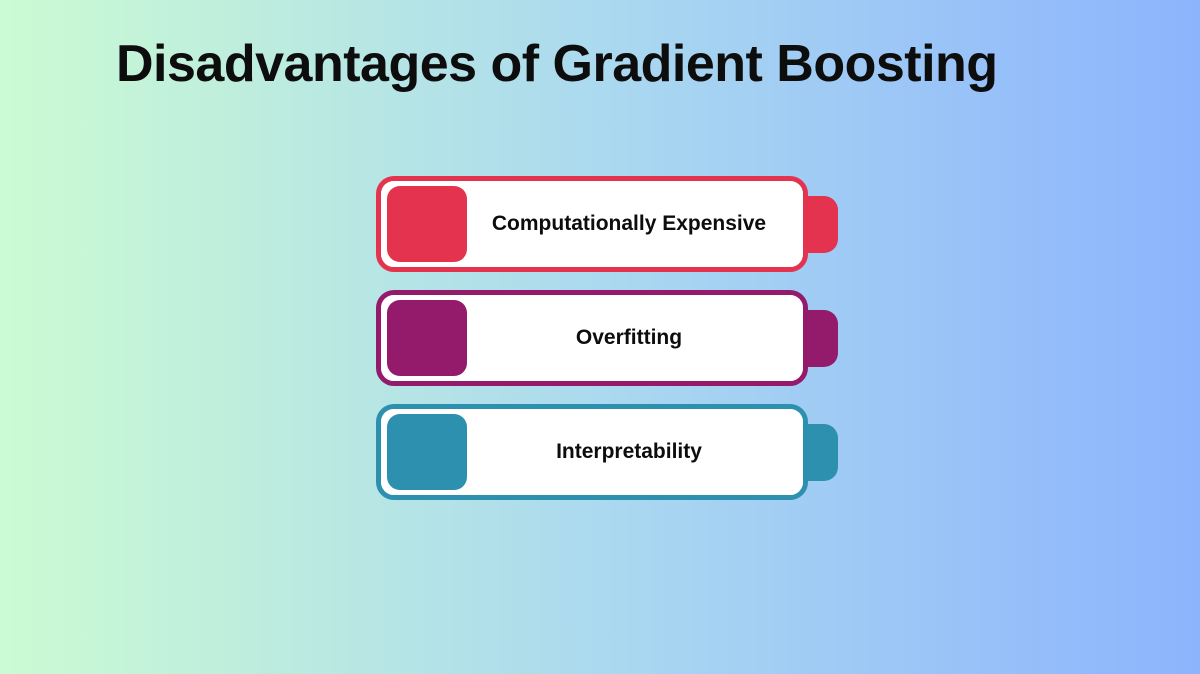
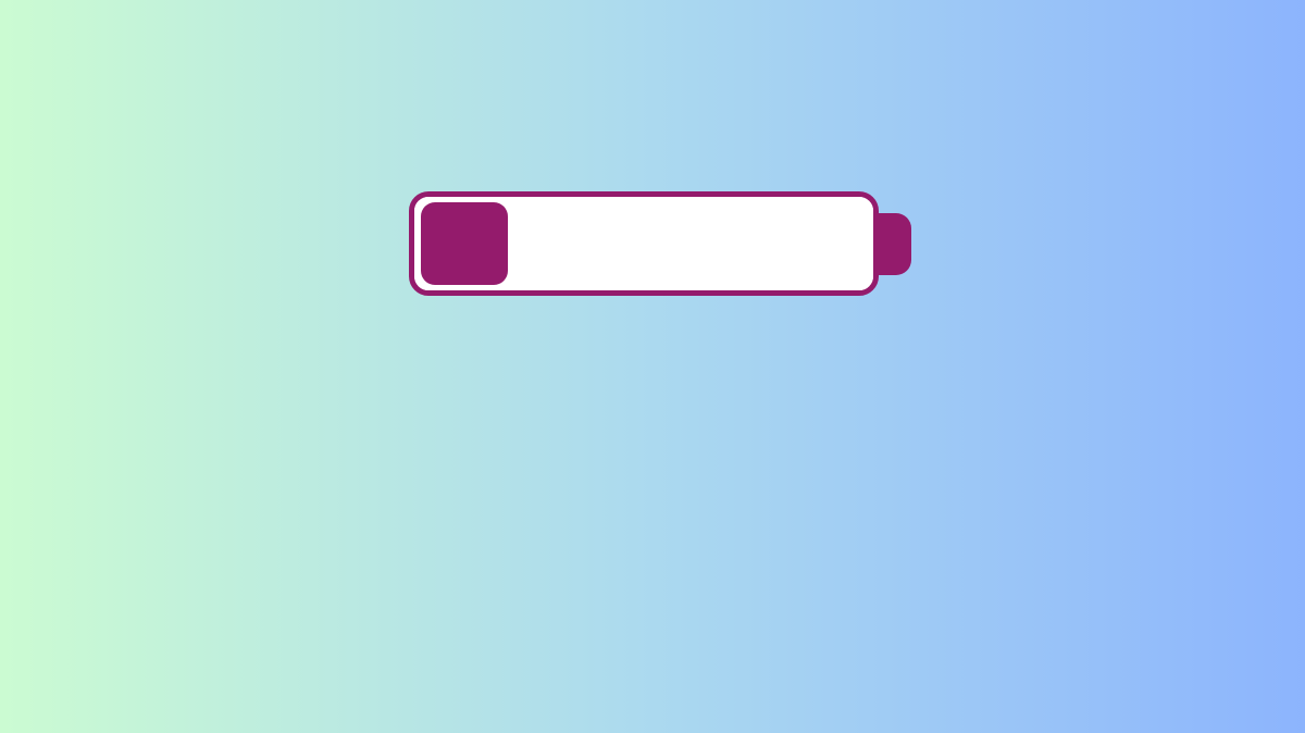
- Disadvantages of Gradient Boosting
- Computationally Expensive
- Overfitting
- Interpretability
